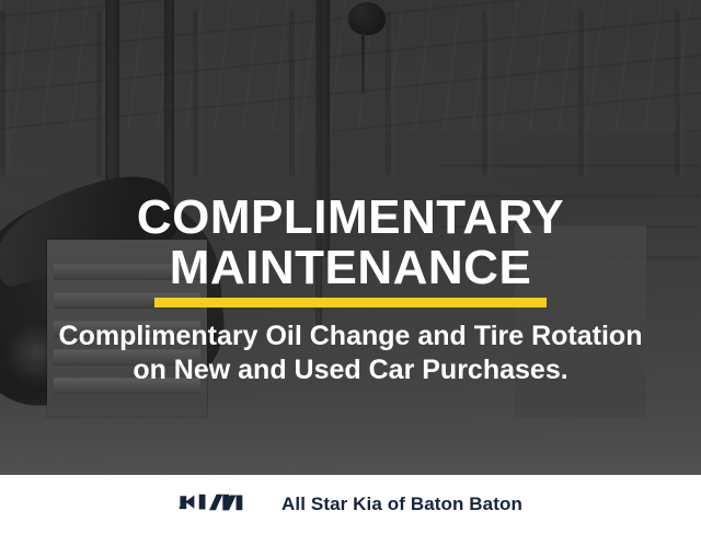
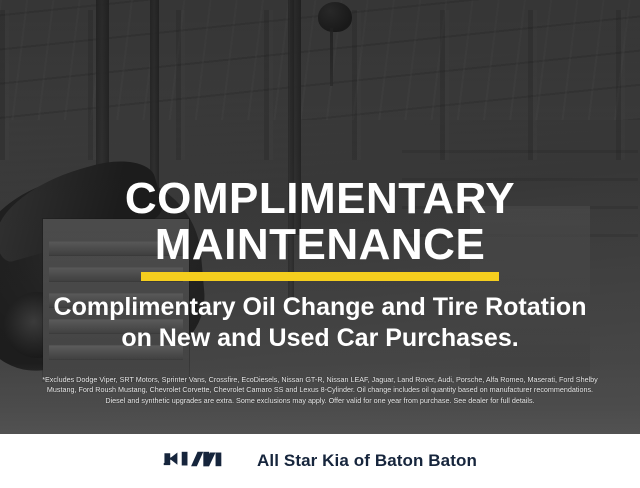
  COMPLIMENTARY
  MAINTENANCE
  Complimentary Oil Change and Tire Rotation
  on New and Used Car Purchases.
+ *Excludes Dodge Viper, SRT Motors, Sprinter Vans, Crossfire, EcoDiesels, Nissan GT-R, Nissan LEAF, Jaguar, Land Rover, Audi, Porsche, Alfa Romeo, Maserati, Ford Shelby
+ Mustang, Ford Roush Mustang, Chevrolet Corvette, Chevrolet Camaro SS and Lexus 8-Cylinder. Oil change includes oil quantity based on manufacturer recommendations.
+ Diesel and synthetic upgrades are extra. Some exclusions may apply. Offer valid for one year from purchase. See dealer for full details.
  All Star Kia of Baton Baton
